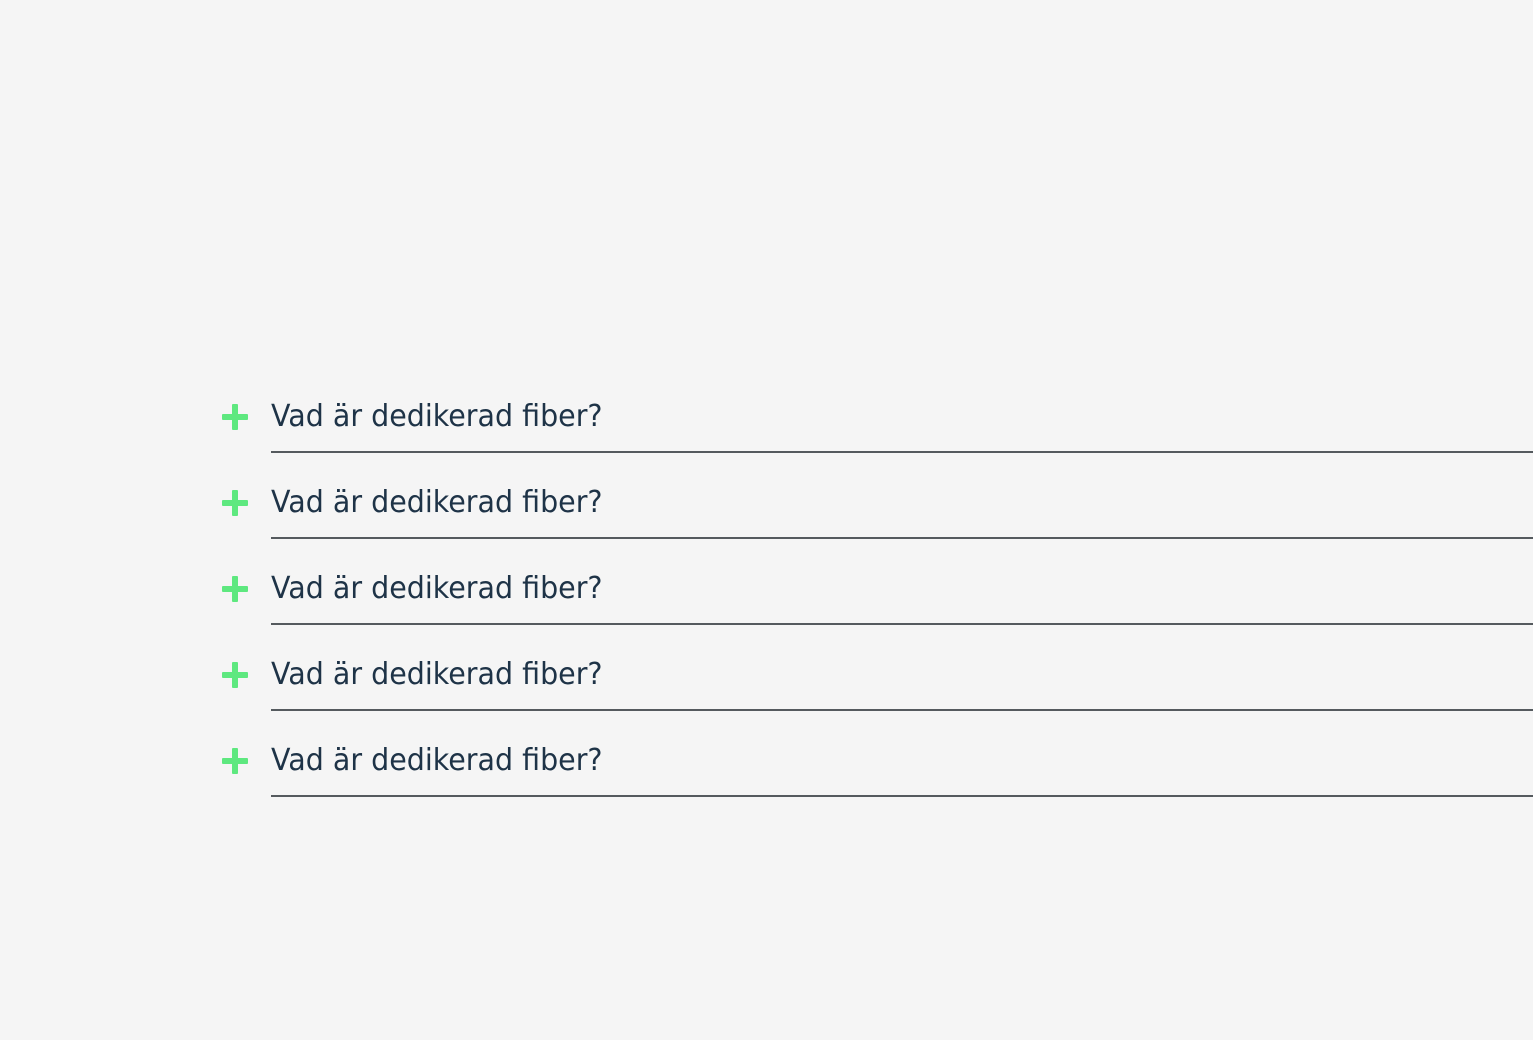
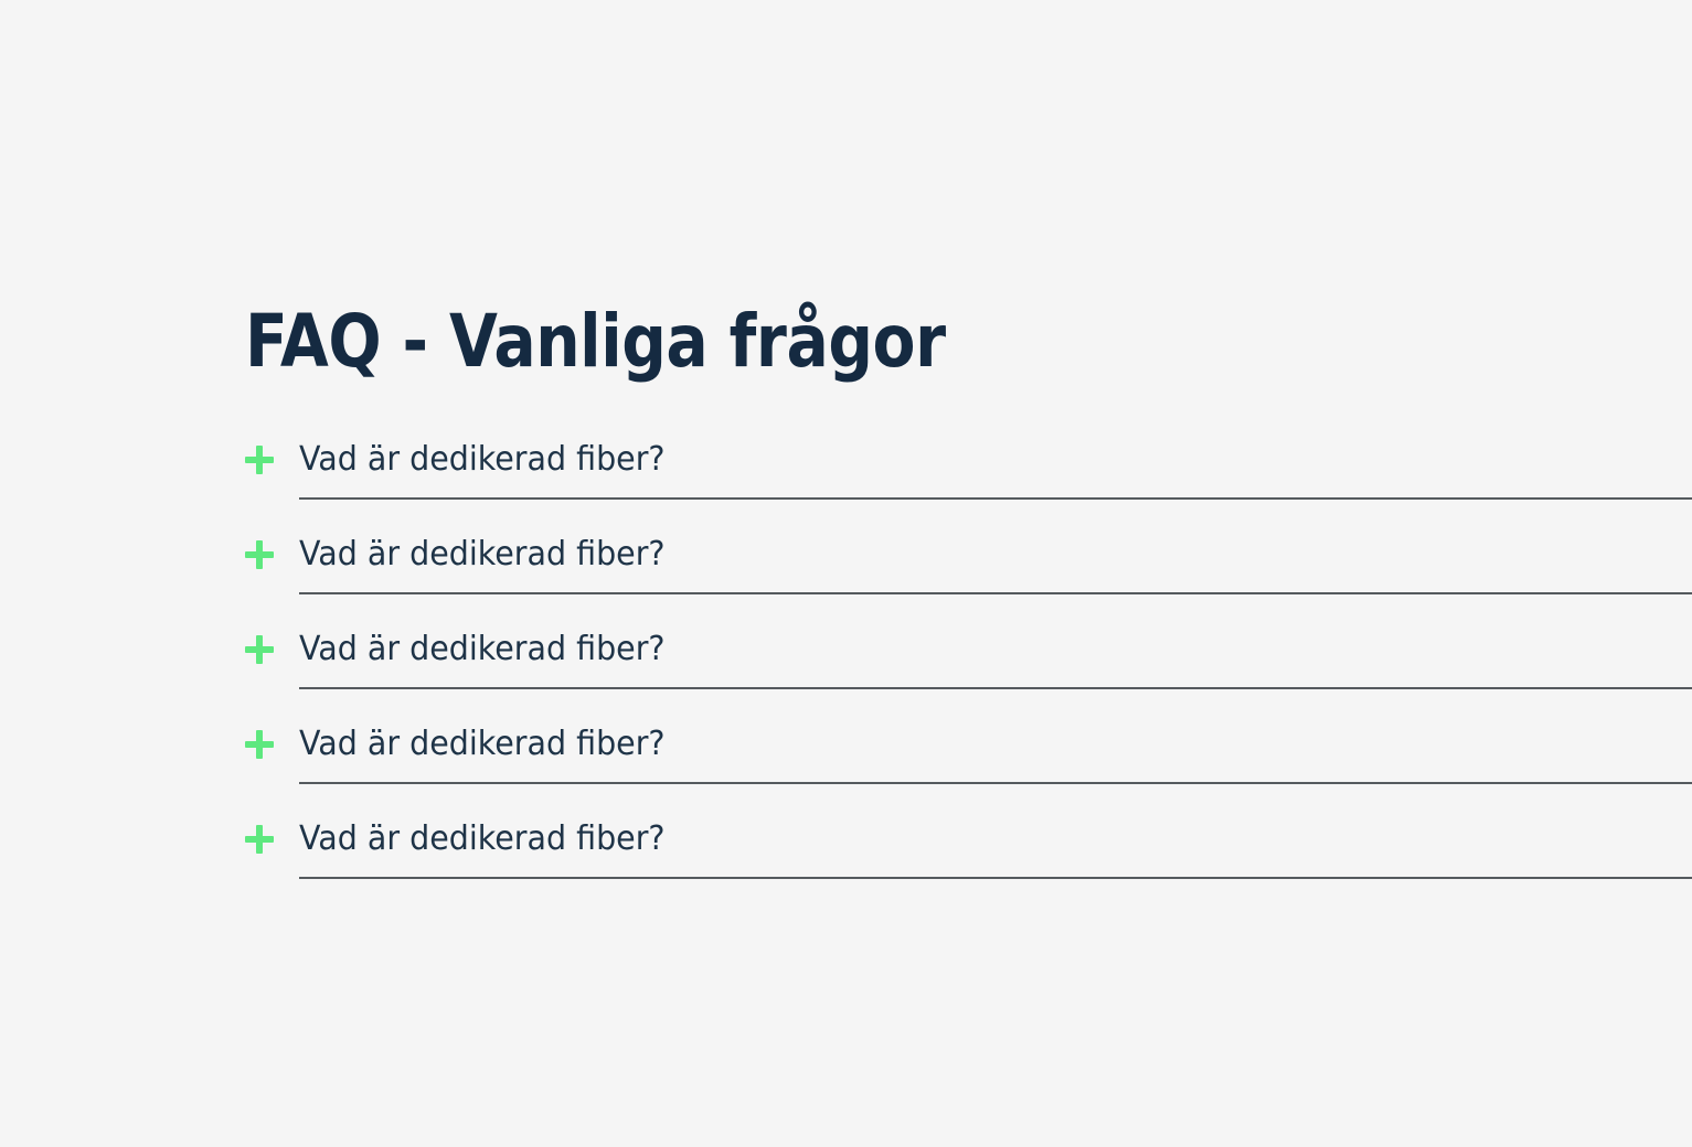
+ FAQ - Vanliga frågor
  Vad är dedikerad fiber?
  Vad är dedikerad fiber?
  Vad är dedikerad fiber?
  Vad är dedikerad fiber?
  Vad är dedikerad fiber?
